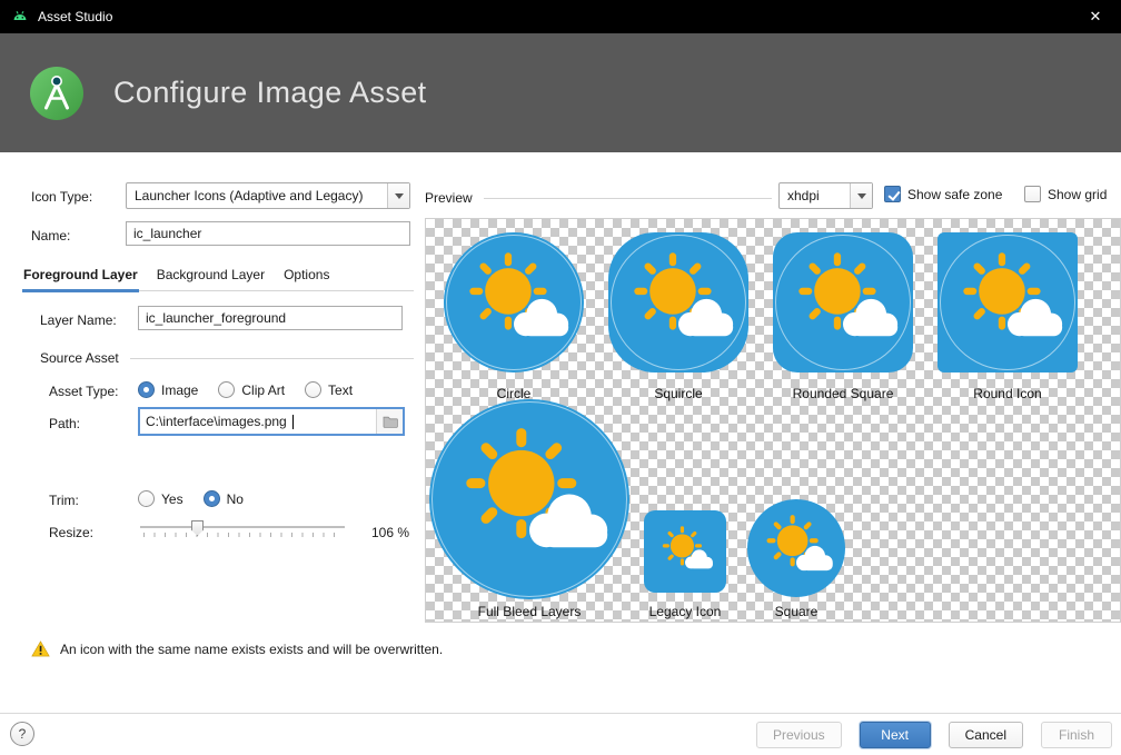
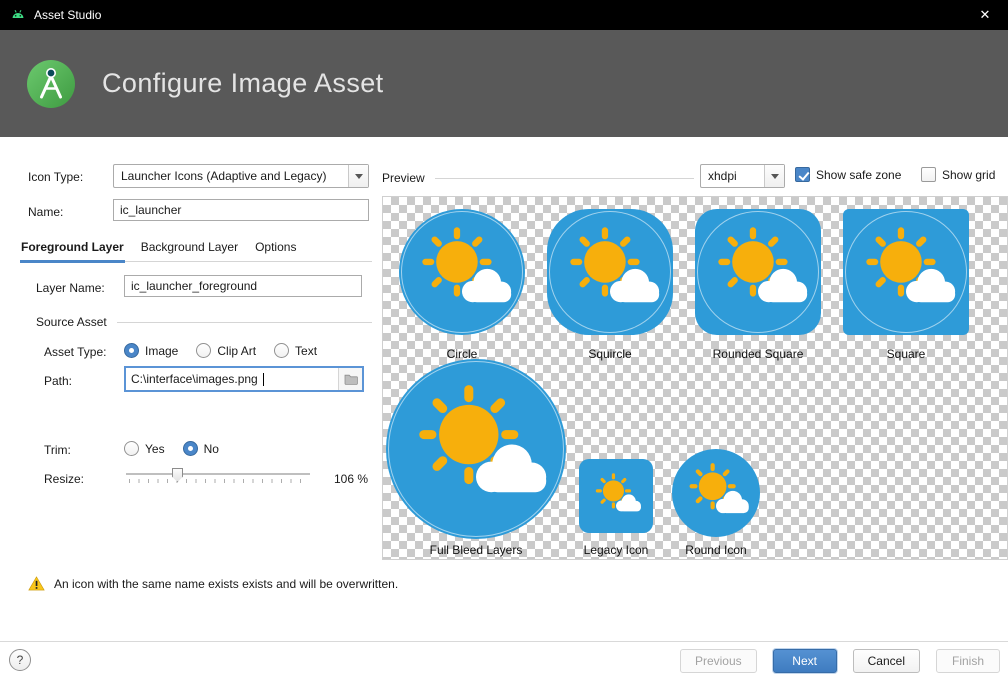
  Asset Studio
  ✕
  Configure Image Asset
  Icon Type:
  Launcher Icons (Adaptive and Legacy)
  Name:
  ic_launcher
  Foreground Layer
  Background Layer
  Options
  Layer Name:
  ic_launcher_foreground
  Source Asset
  Asset Type:
  Image
  Clip Art
  Text
  Path:
  C:\interface\images.png
  Trim:
  Yes
  No
  Resize:
  106 %
  Preview
  xhdpi
  Show safe zone
  Show grid
  Circle
  Squircle
  Rounded Square
- Round Icon
+ Square
  Full Bleed Layers
  Legacy Icon
- Square
+ Round Icon
  An icon with the same name exists exists and will be overwritten.
  ?
  Previous
  Next
  Cancel
  Finish
